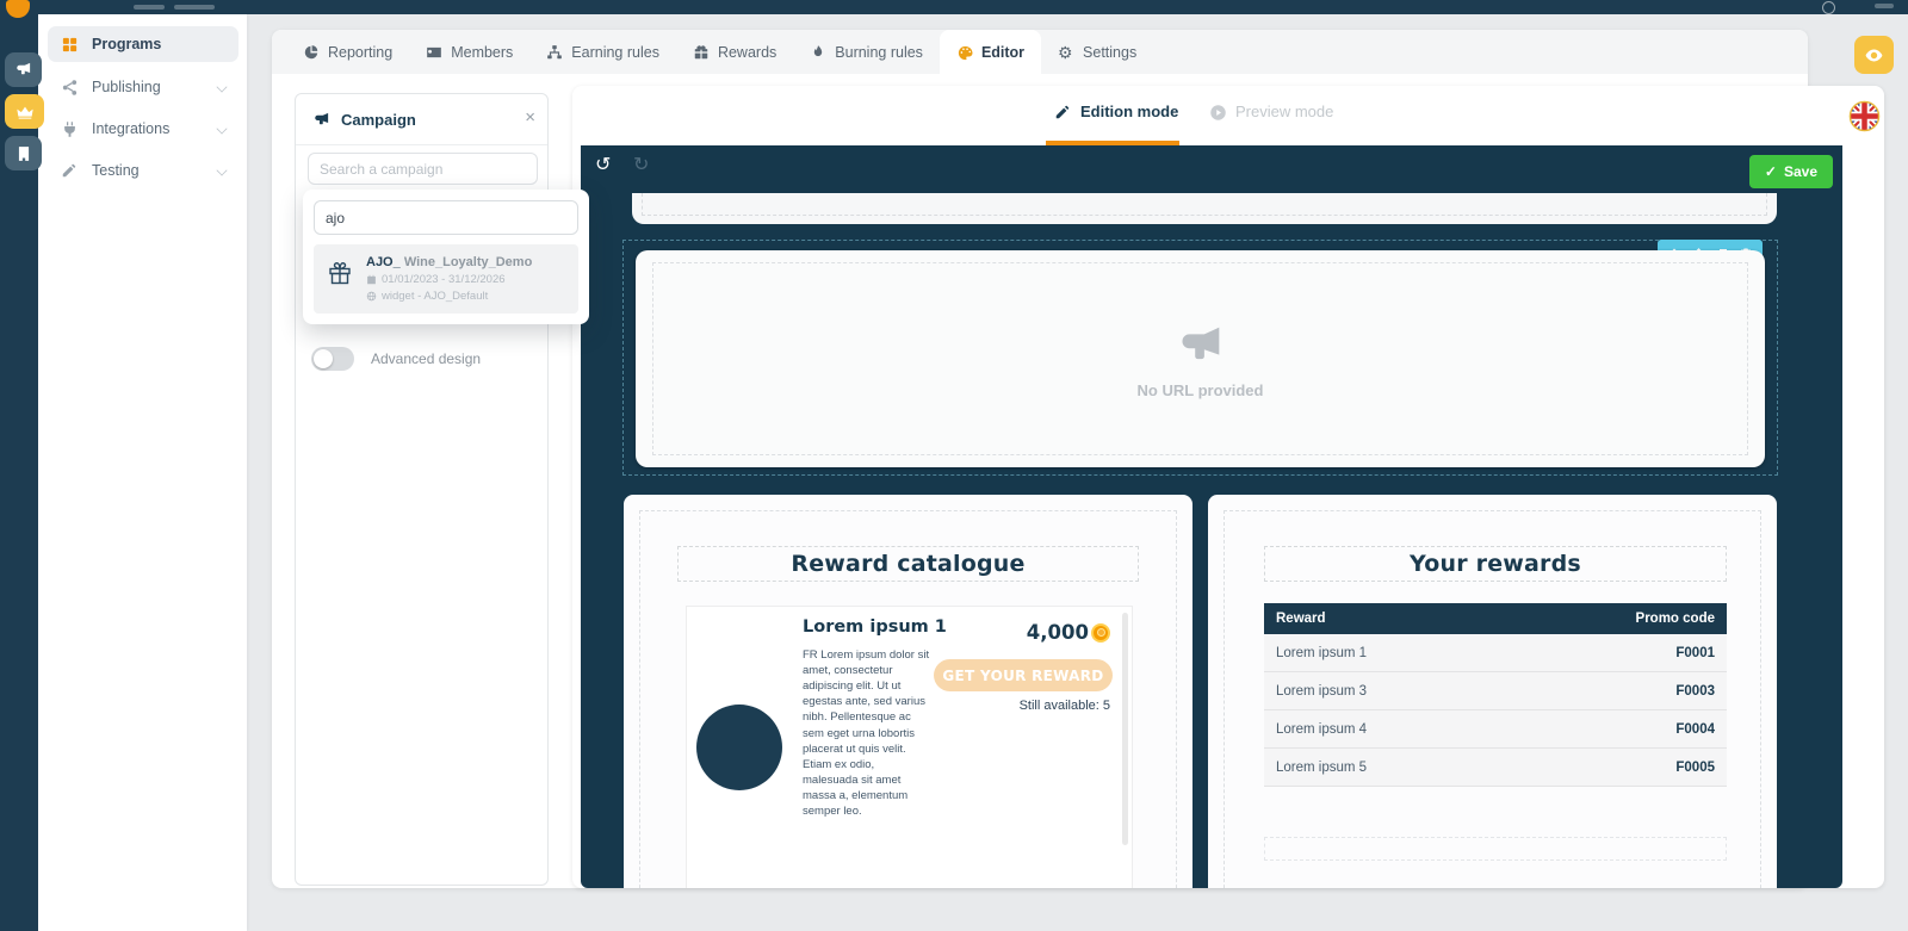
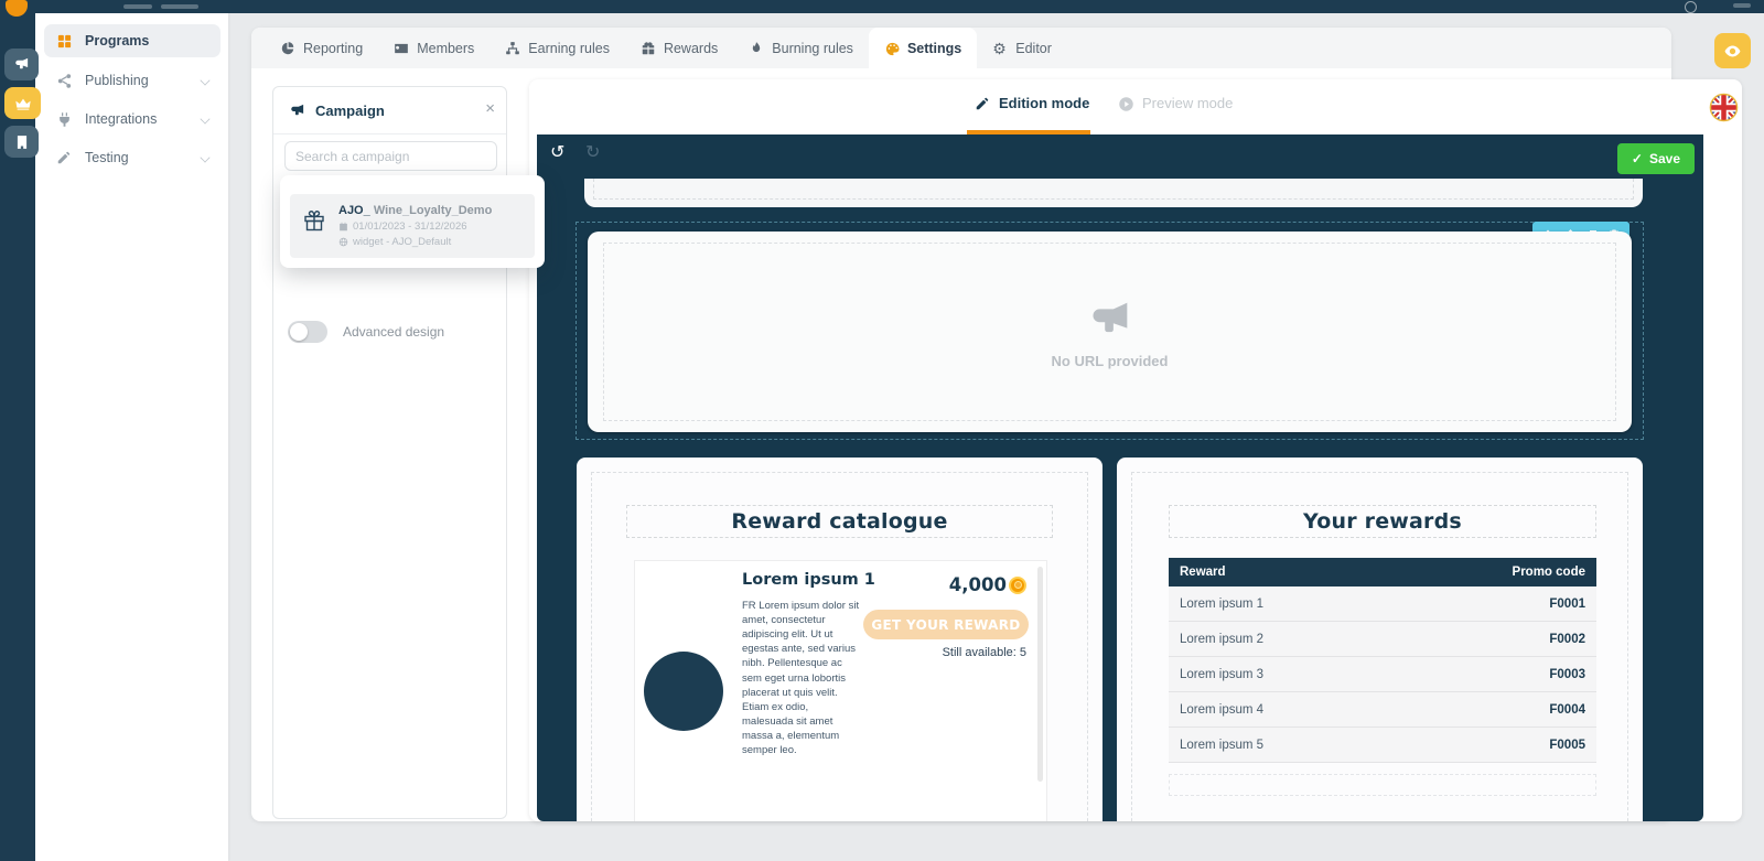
  Programs
  Publishing
  Integrations
  Testing
  Reporting
  Members
  Earning rules
  Rewards
  Burning rules
- Editor
+ Settings
  ⚙
- Settings
+ Editor
  Edition mode
  Preview mode
  ↺
  ↻
  ✓
  Save
  No URL provided
  Reward catalogue
  Lorem ipsum 1
  FR Lorem ipsum dolor sit amet, consectetur adipiscing elit. Ut ut egestas ante, sed varius nibh. Pellentesque ac sem eget urna lobortis placerat ut quis velit. Etiam ex odio, malesuada sit amet massa a, elementum semper leo.
  4,000
  GET YOUR REWARD
  Still available: 5
  Your rewards
  Reward
  Promo code
  Lorem ipsum 1
  F0001
+ Lorem ipsum 2
+ F0002
  Lorem ipsum 3
  F0003
  Lorem ipsum 4
  F0004
  Lorem ipsum 5
  F0005
  Campaign
  ×
  Search a campaign
  Advanced design
- ajo
  AJO_ Wine_Loyalty_Demo
  01/01/2023 - 31/12/2026
  widget - AJO_Default
